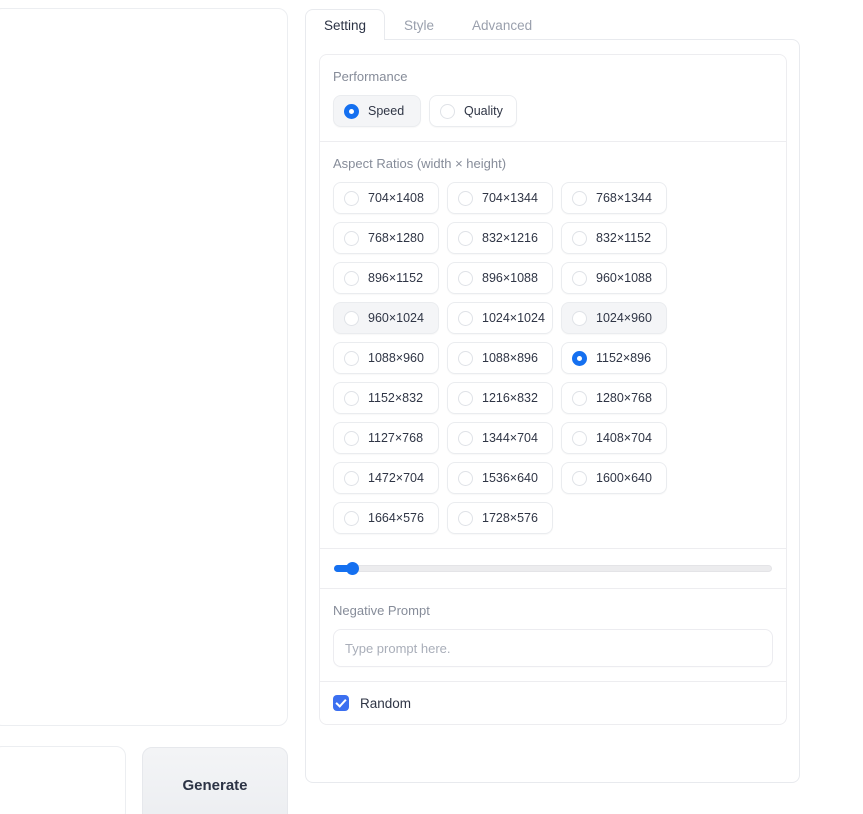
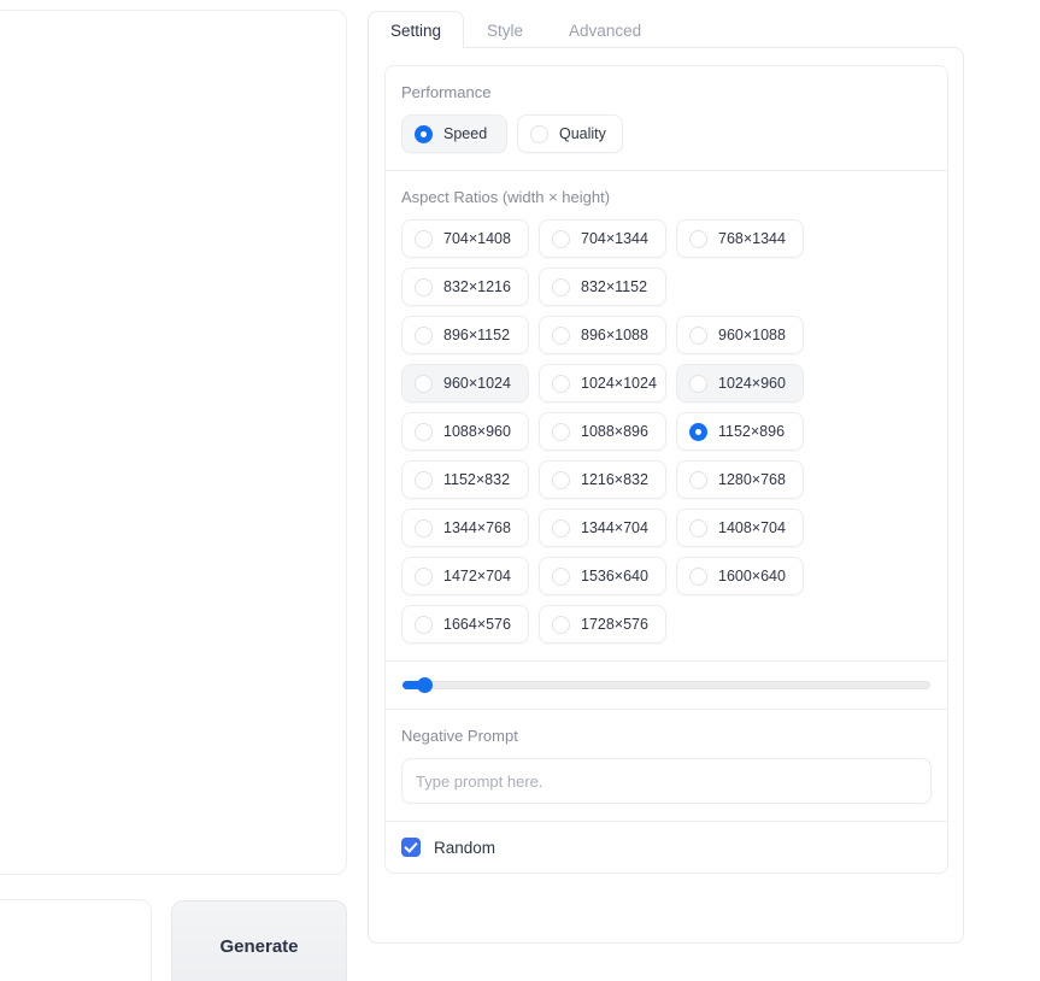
  Generate
  Setting
  Style
  Advanced
  Performance
  Speed
  Quality
  Aspect Ratios (width × height)
  704×1408
  704×1344
  768×1344
- 768×1280
  832×1216
  832×1152
  896×1152
  896×1088
  960×1088
  960×1024
  1024×1024
  1024×960
  1088×960
  1088×896
  1152×896
  1152×832
  1216×832
  1280×768
- 1127×768
+ 1344×768
  1344×704
  1408×704
  1472×704
  1536×640
  1600×640
  1664×576
  1728×576
  Negative Prompt
  Type prompt here.
  Random
